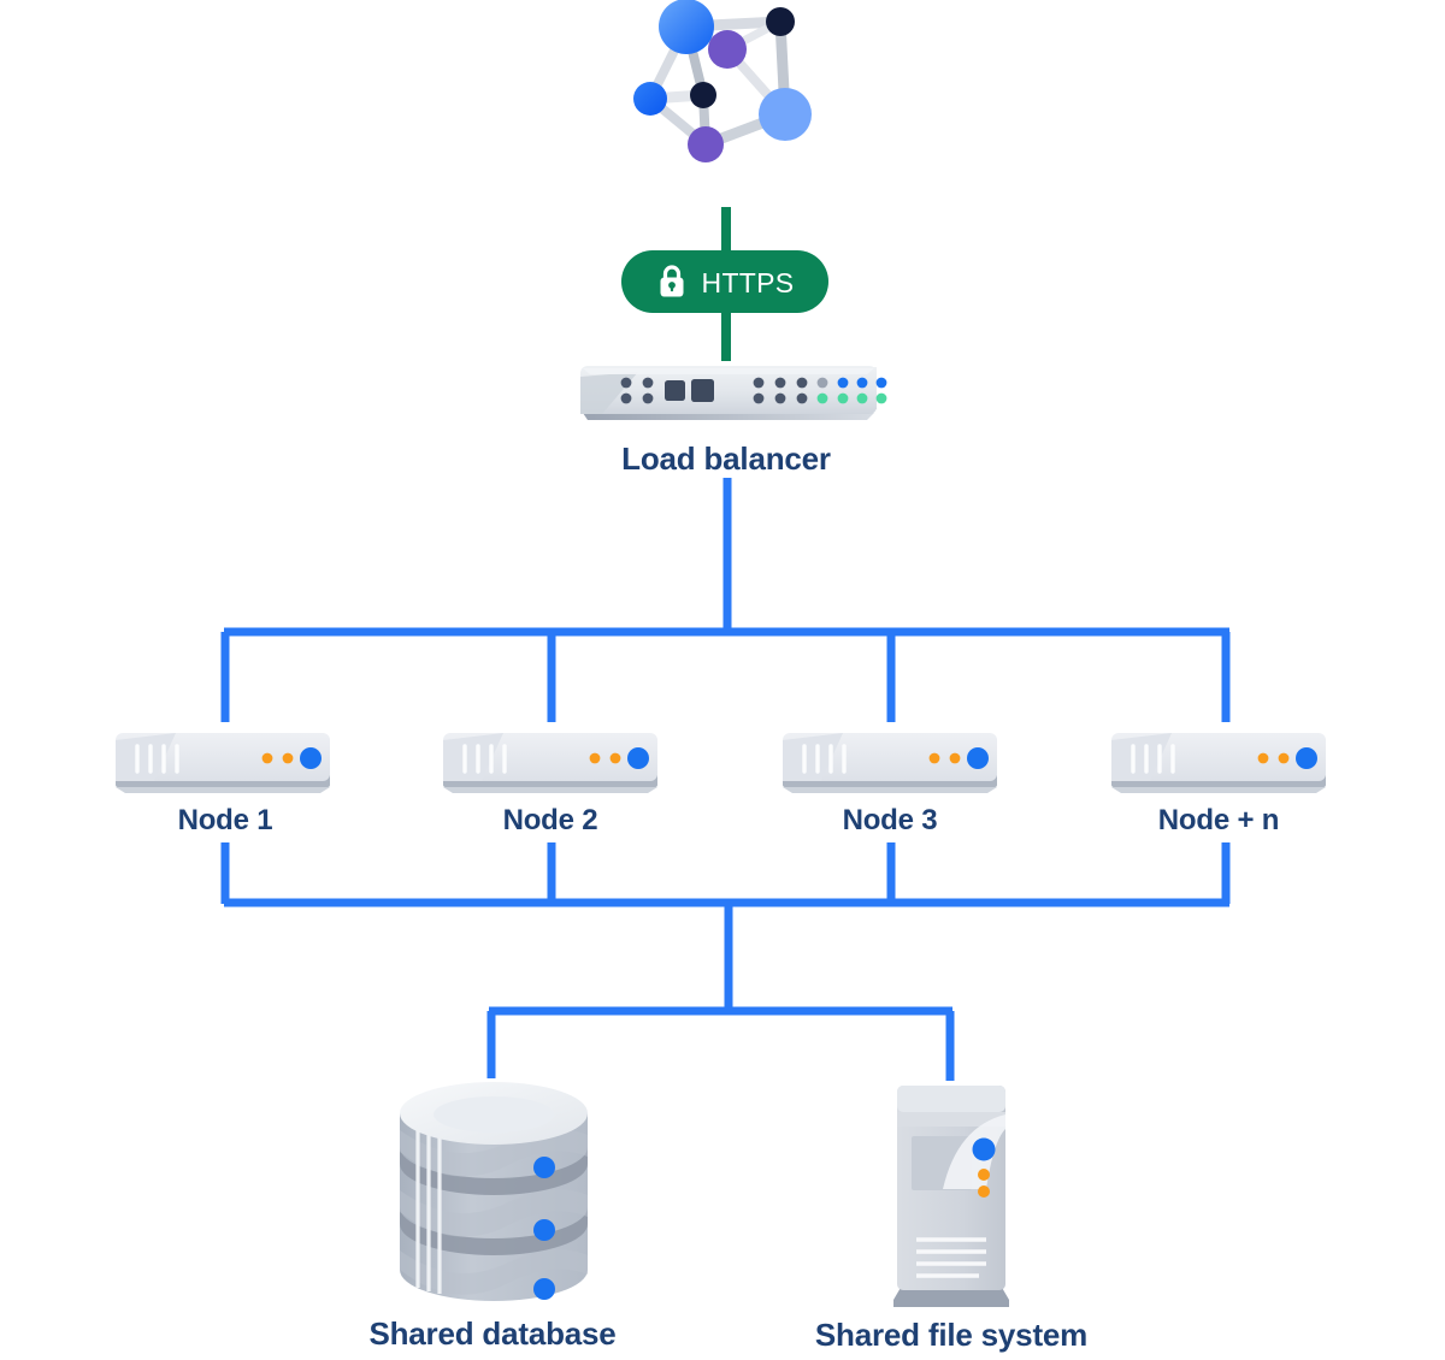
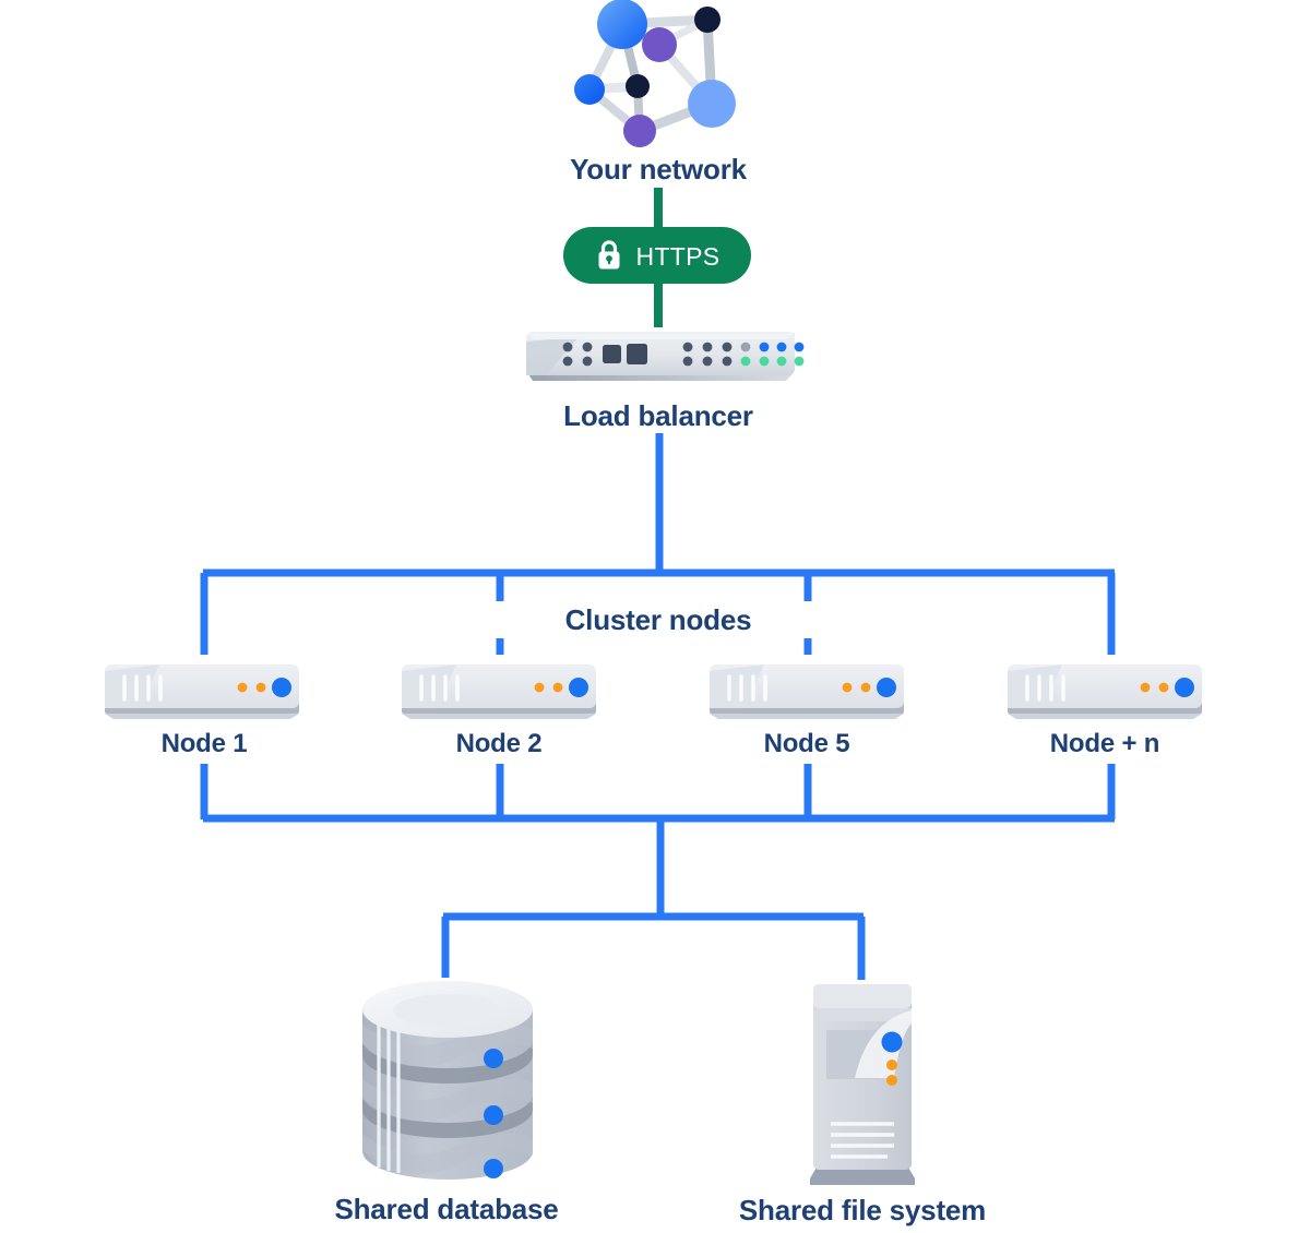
+ Your network
  HTTPS
  Load balancer
+ Cluster nodes
  Node 1
  Node 2
- Node 3
+ Node 5
  Node + n
  Shared database
  Shared file system
